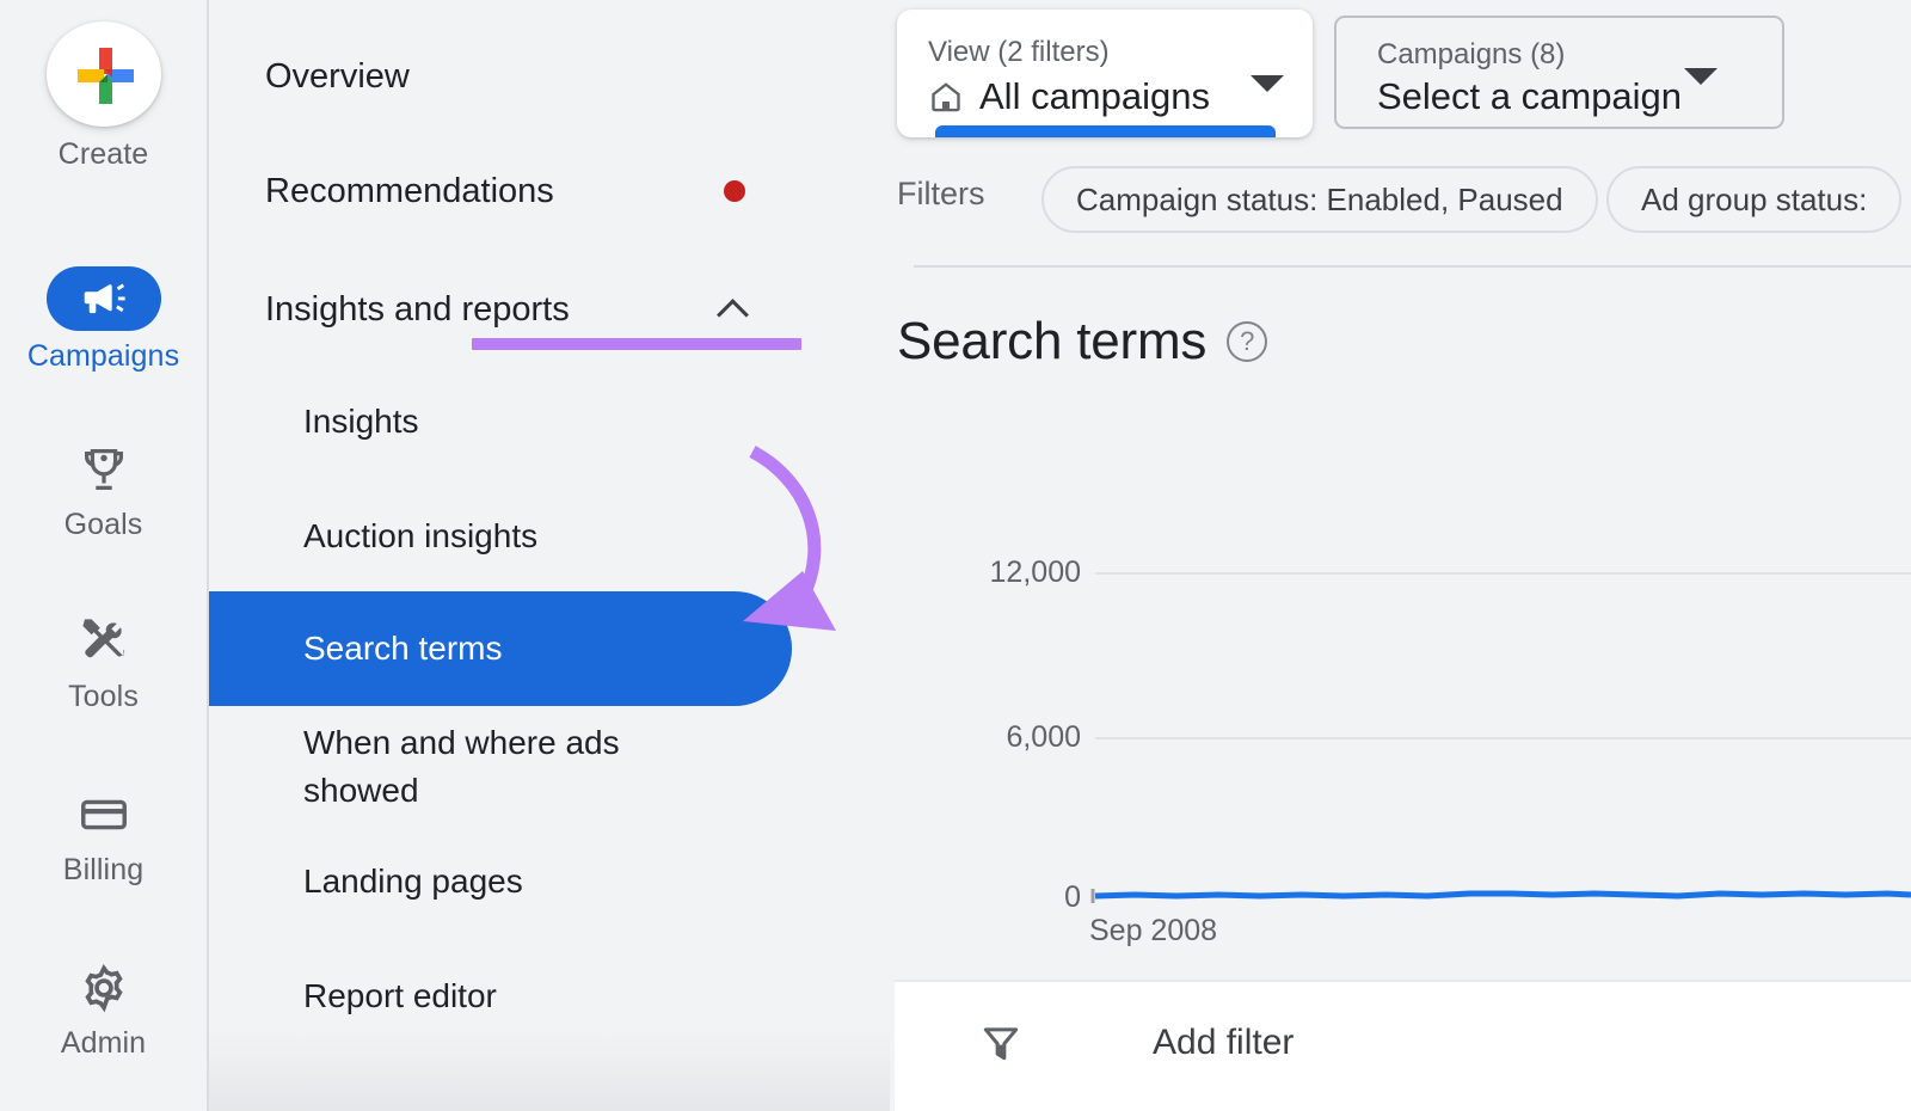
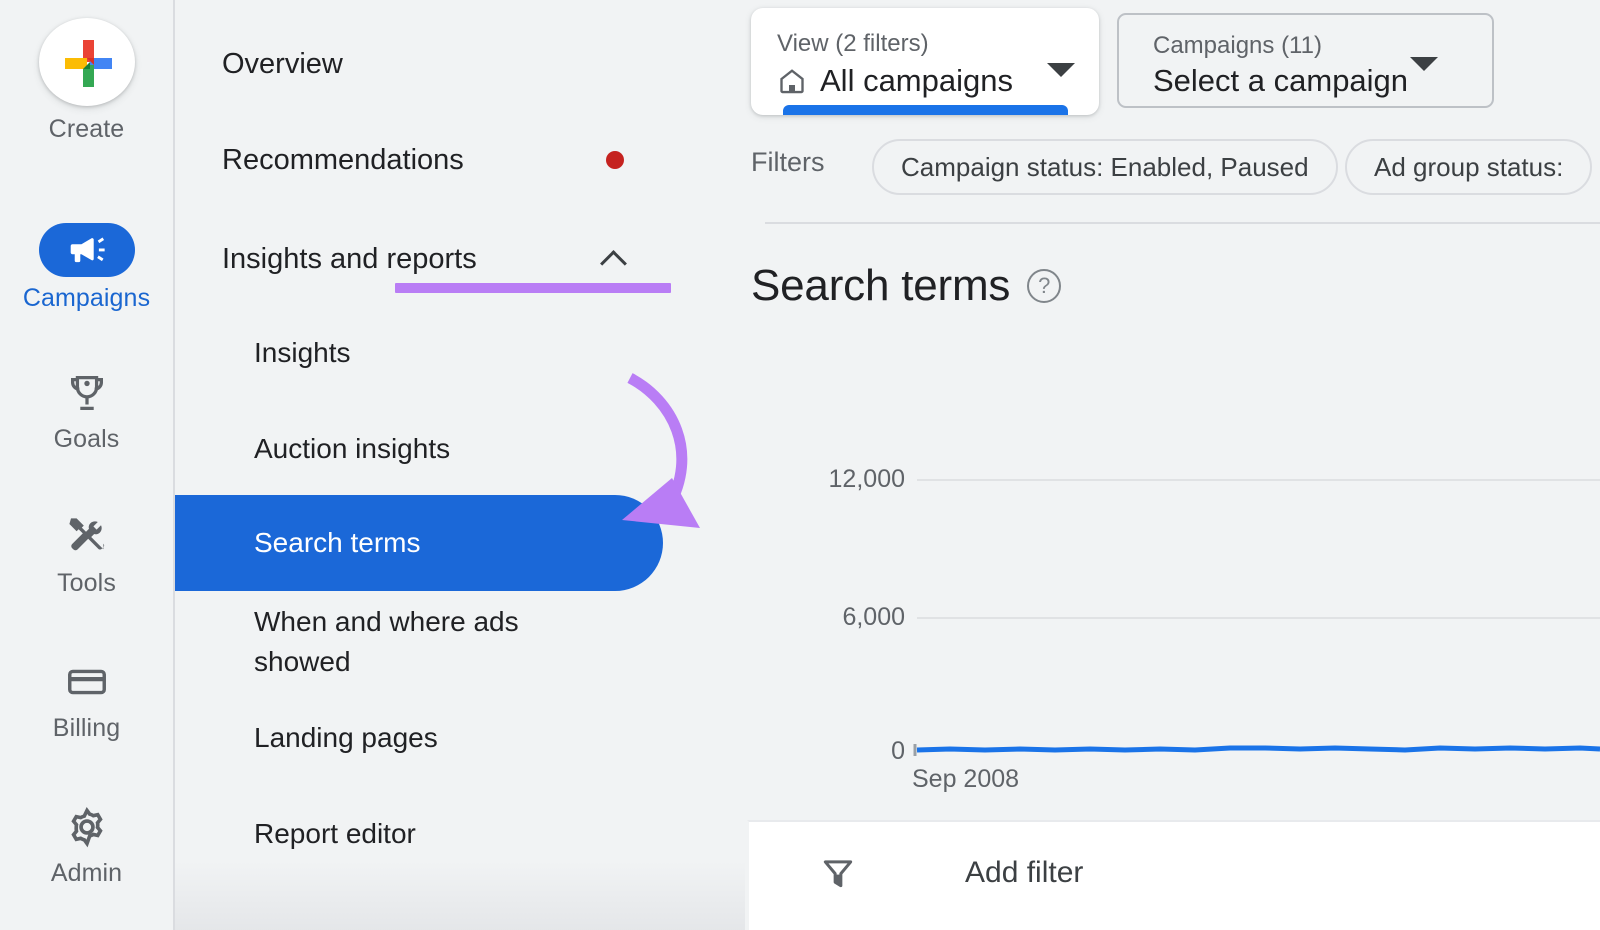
  Create
  Campaigns
  Goals
  Tools
  Billing
  Admin
  Overview
  Recommendations
  Insights and reports
  Insights
  Auction insights
  Search terms
  When and where ads
  showed
  Landing pages
  Report editor
  View (2 filters)
  All campaigns
- Campaigns (8)
+ Campaigns (11)
  Select a campaign
  Filters
  Campaign status: Enabled, Paused
  Ad group status:
  Search terms
  ?
  12,000
  6,000
  0
  Sep 2008
  Add filter
